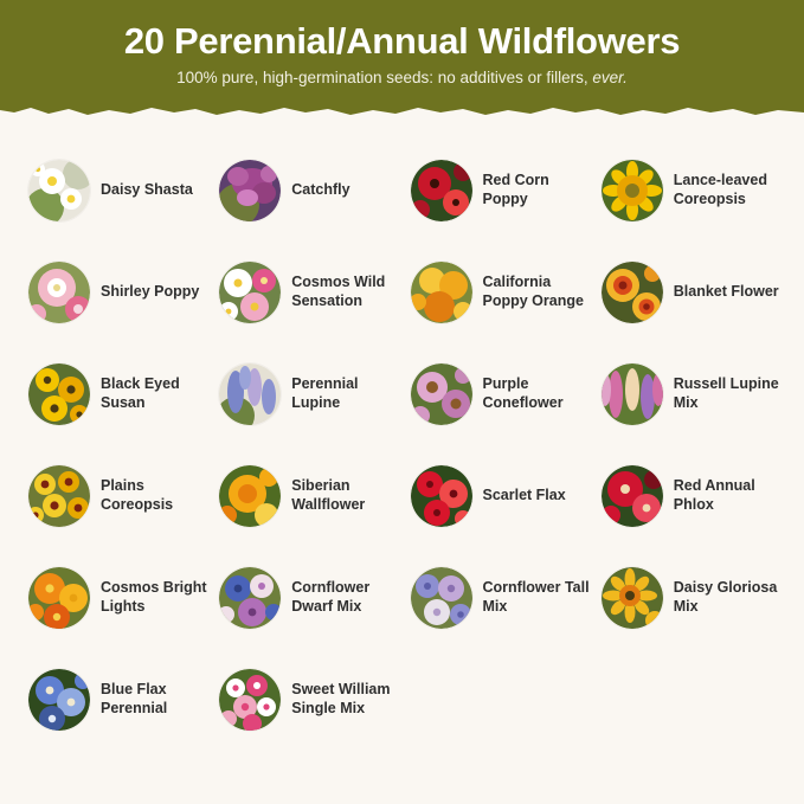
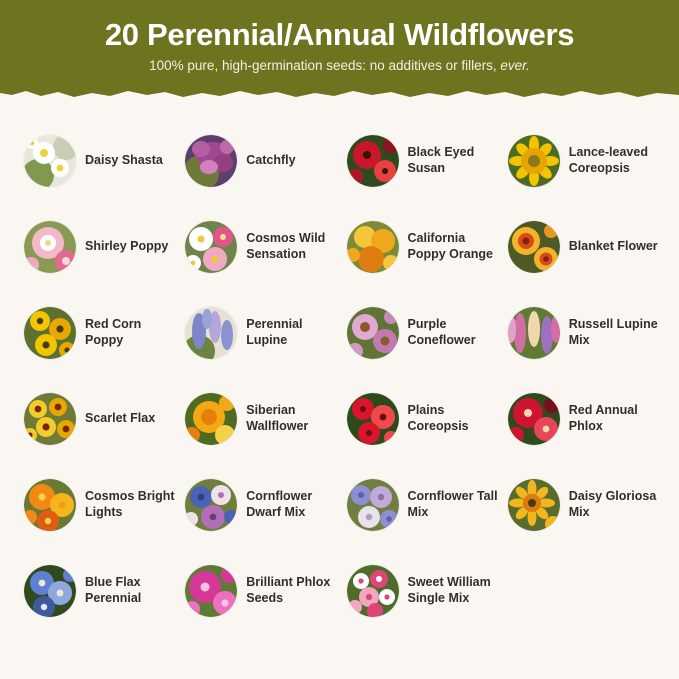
  20 Perennial/Annual Wildflowers
  100% pure, high-germination seeds: no additives or fillers, ever.
  Daisy Shasta
  Catchfly
- Red Corn Poppy
+ Black Eyed Susan
  Lance-leaved Coreopsis
  Shirley Poppy
  Cosmos Wild Sensation
  California Poppy Orange
  Blanket Flower
- Black Eyed Susan
+ Red Corn Poppy
  Perennial Lupine
  Purple Coneflower
  Russell Lupine Mix
- Plains Coreopsis
+ Scarlet Flax
  Siberian Wallflower
- Scarlet Flax
+ Plains Coreopsis
  Red Annual Phlox
  Cosmos Bright Lights
  Cornflower Dwarf Mix
  Cornflower Tall Mix
  Daisy Gloriosa Mix
  Blue Flax Perennial
+ Brilliant Phlox Seeds
  Sweet William Single Mix
